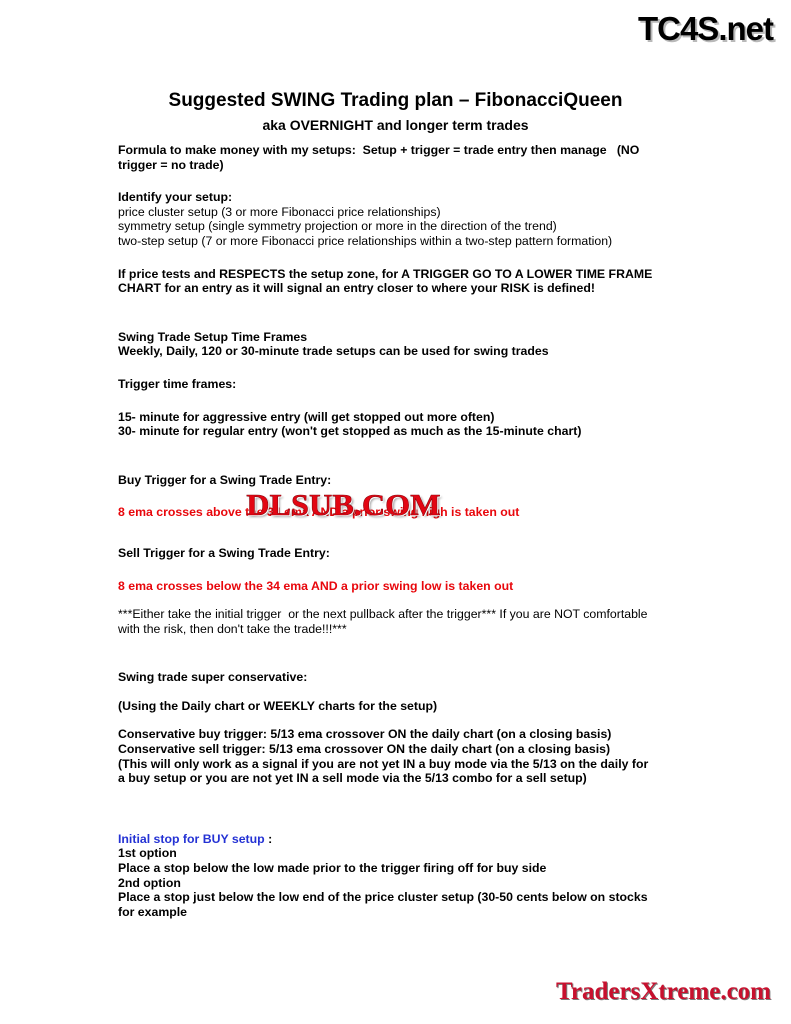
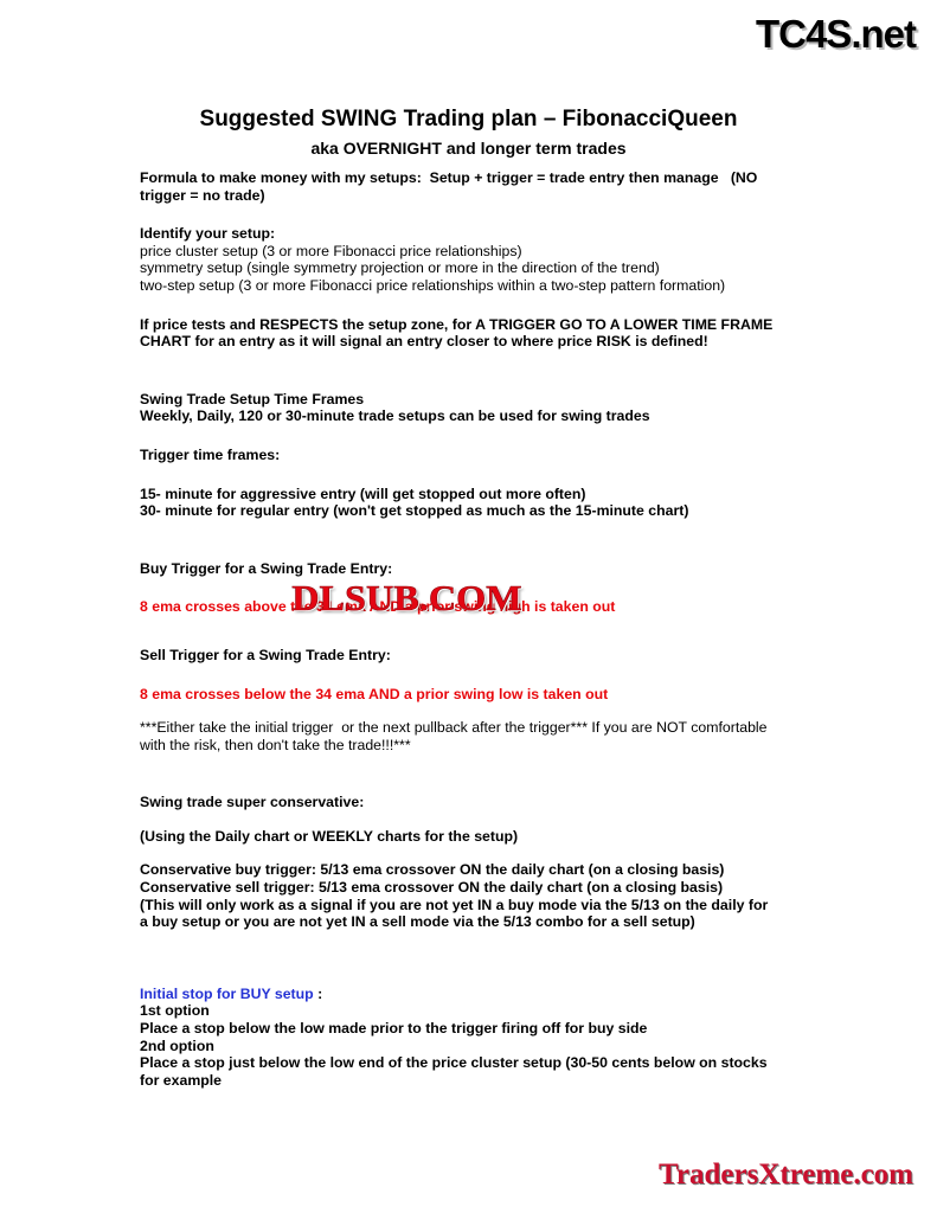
  TC4S.net
  Suggested SWING Trading plan – FibonacciQueen
  aka OVERNIGHT and longer term trades
  Formula to make money with my setups: Setup + trigger = trade entry then manage (NO
  trigger = no trade)
  Identify your setup:
  price cluster setup (3 or more Fibonacci price relationships)
  symmetry setup (single symmetry projection or more in the direction of the trend)
- two-step setup (7 or more Fibonacci price relationships within a two-step pattern formation)
+ two-step setup (3 or more Fibonacci price relationships within a two-step pattern formation)
  If price tests and RESPECTS the setup zone, for A TRIGGER GO TO A LOWER TIME FRAME
- CHART for an entry as it will signal an entry closer to where your RISK is defined!
+ CHART for an entry as it will signal an entry closer to where price RISK is defined!
  Swing Trade Setup Time Frames
  Weekly, Daily, 120 or 30-minute trade setups can be used for swing trades
  Trigger time frames:
  15- minute for aggressive entry (will get stopped out more often)
  30- minute for regular entry (won't get stopped as much as the 15-minute chart)
  Buy Trigger for a Swing Trade Entry:
  8 ema crosses above the 34 ema AND a prior swing high is taken out
  Sell Trigger for a Swing Trade Entry:
  8 ema crosses below the 34 ema AND a prior swing low is taken out
  ***Either take the initial trigger or the next pullback after the trigger*** If you are NOT comfortable
  with the risk, then don't take the trade!!!***
  Swing trade super conservative:
  (Using the Daily chart or WEEKLY charts for the setup)
  Conservative buy trigger: 5/13 ema crossover ON the daily chart (on a closing basis)
  Conservative sell trigger: 5/13 ema crossover ON the daily chart (on a closing basis)
  (This will only work as a signal if you are not yet IN a buy mode via the 5/13 on the daily for
  a buy setup or you are not yet IN a sell mode via the 5/13 combo for a sell setup)
  Initial stop for BUY setup :
  1st option
  Place a stop below the low made prior to the trigger firing off for buy side
  2nd option
  Place a stop just below the low end of the price cluster setup (30-50 cents below on stocks
  for example
  DLSUB.COM
  TradersXtreme.com
